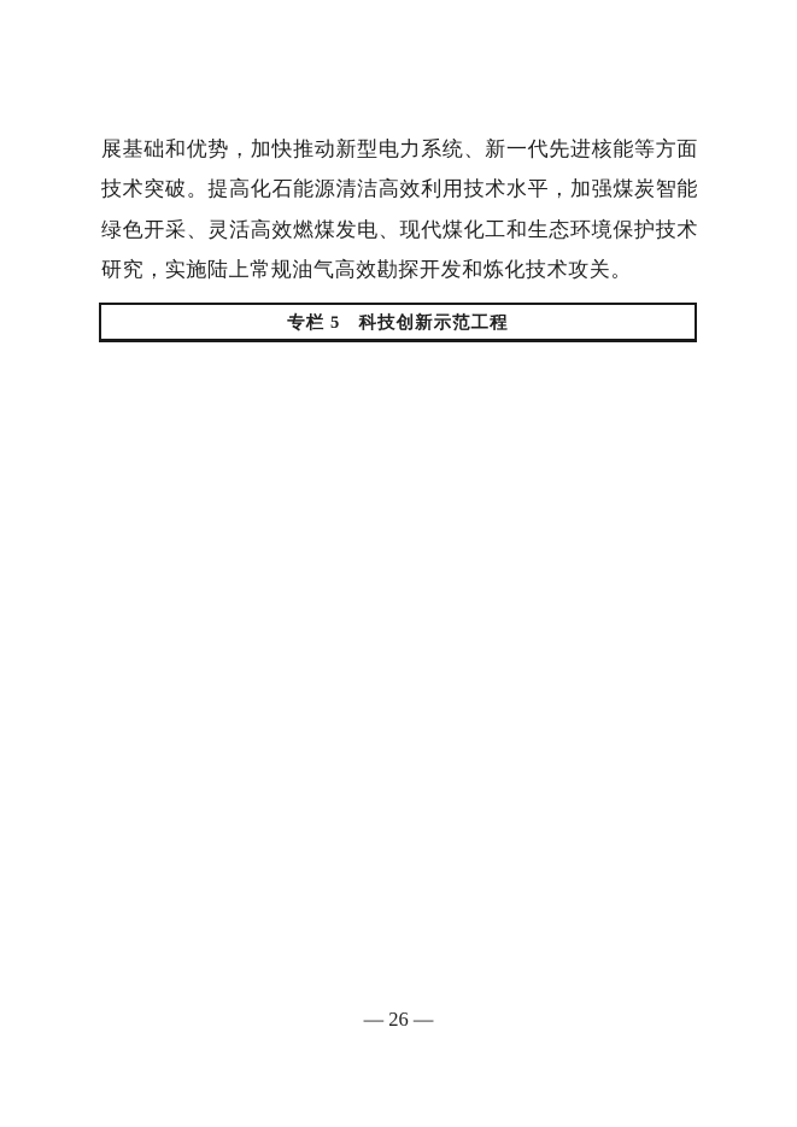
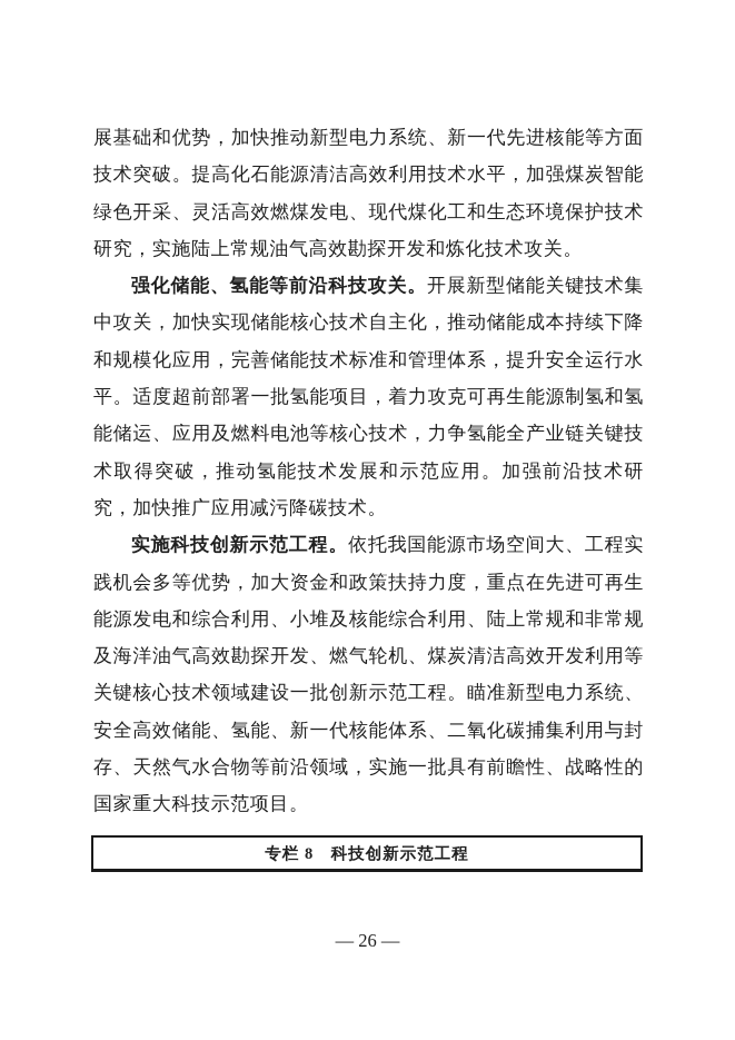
  展基础和优势，加快推动新型电力系统、新一代先进核能等方面技术突破。提高化石能源清洁高效利用技术水平，加强煤炭智能绿色开采、灵活高效燃煤发电、现代煤化工和生态环境保护技术研究，实施陆上常规油气高效勘探开发和炼化技术攻关。
+ 强化储能、氢能等前沿科技攻关。开展新型储能关键技术集中攻关，加快实现储能核心技术自主化，推动储能成本持续下降和规模化应用，完善储能技术标准和管理体系，提升安全运行水平。适度超前部署一批氢能项目，着力攻克可再生能源制氢和氢能储运、应用及燃料电池等核心技术，力争氢能全产业链关键技术取得突破，推动氢能技术发展和示范应用。加强前沿技术研究，加快推广应用减污降碳技术。
+ 实施科技创新示范工程。依托我国能源市场空间大、工程实践机会多等优势，加大资金和政策扶持力度，重点在先进可再生能源发电和综合利用、小堆及核能综合利用、陆上常规和非常规及海洋油气高效勘探开发、燃气轮机、煤炭清洁高效开发利用等关键核心技术领域建设一批创新示范工程。瞄准新型电力系统、安全高效储能、氢能、新一代核能体系、二氧化碳捕集利用与封存、天然气水合物等前沿领域，实施一批具有前瞻性、战略性的国家重大科技示范项目。
- 专栏 5 科技创新示范工程
+ 专栏 8 科技创新示范工程
  — 26 —
